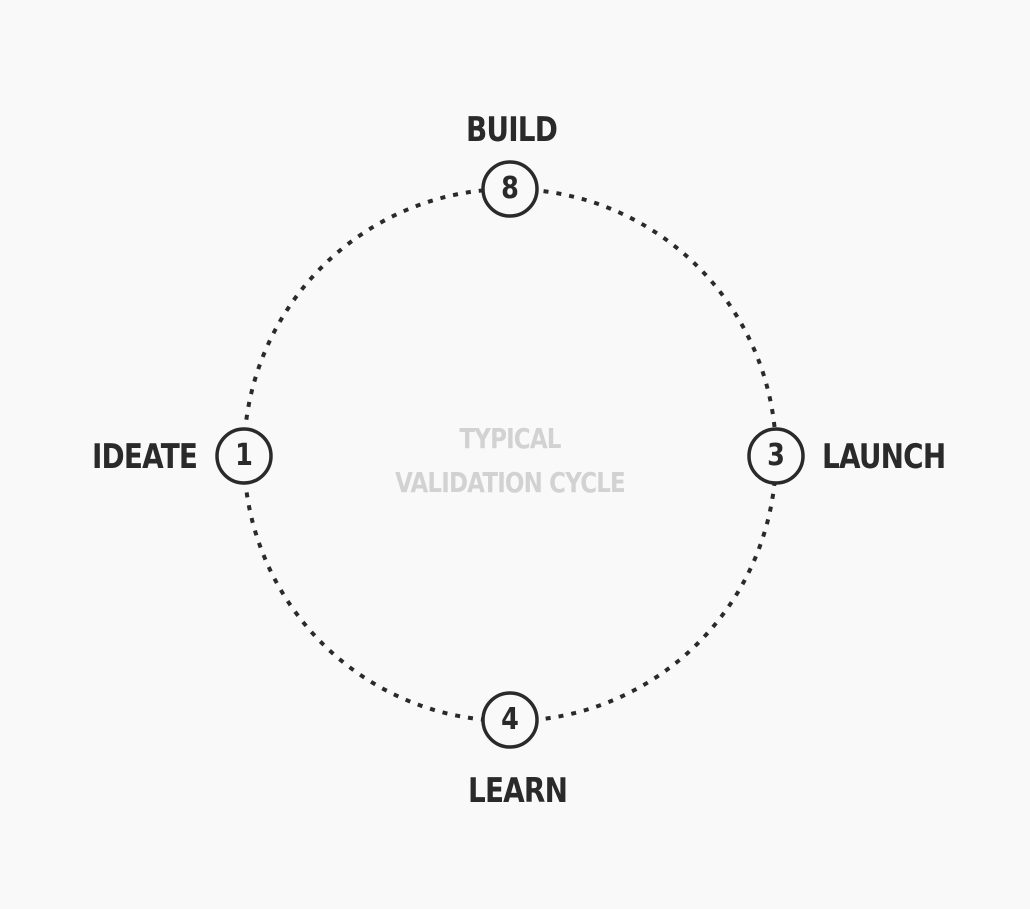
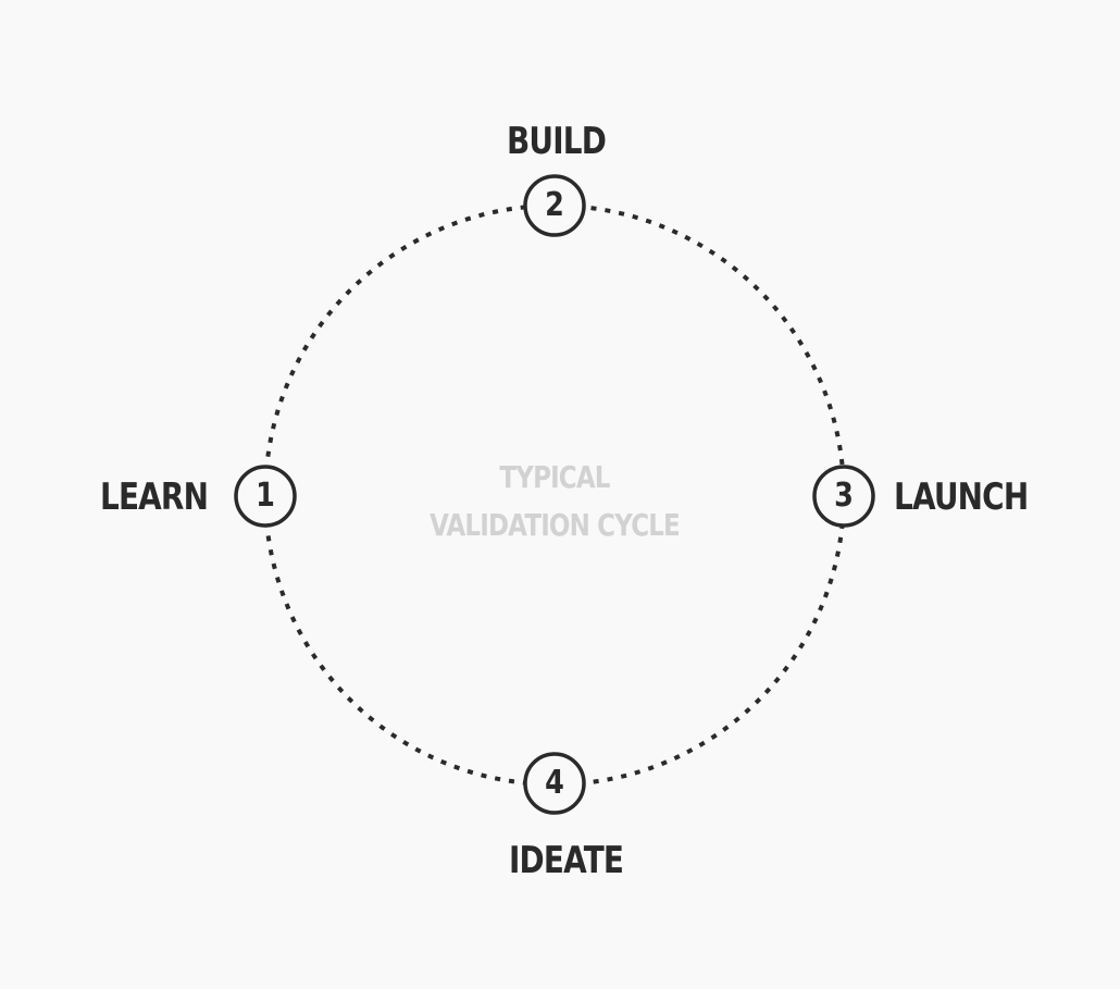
  1
- 8
+ 2
  3
  4
- IDEATE
+ LEARN
  BUILD
  LAUNCH
- LEARN
+ IDEATE
  TYPICAL
  VALIDATION CYCLE
